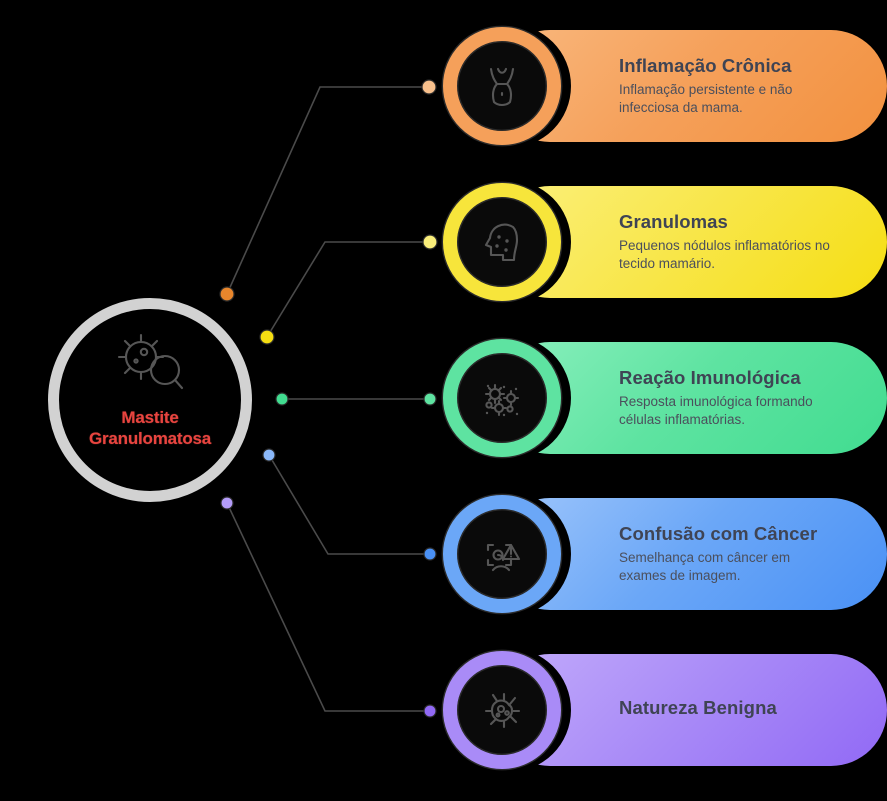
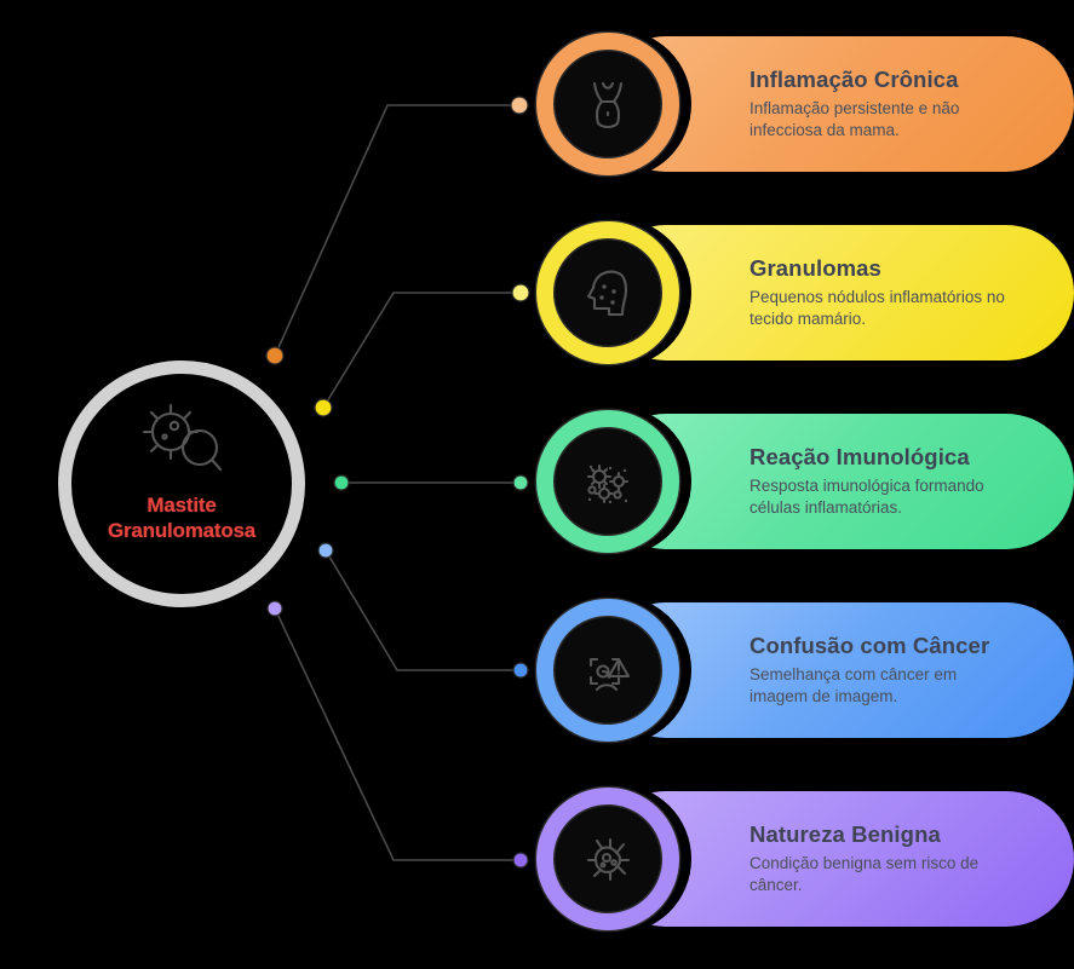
  Mastite
  Granulomatosa
  Inflamação Crônica
  Inflamação persistente e não infecciosa da mama.
  Granulomas
  Pequenos nódulos inflamatórios no tecido mamário.
  Reação Imunológica
  Resposta imunológica formando células inflamatórias.
  Confusão com Câncer
- Semelhança com câncer em exames de imagem.
+ Semelhança com câncer em imagem de imagem.
  Natureza Benigna
+ Condição benigna sem risco de câncer.
